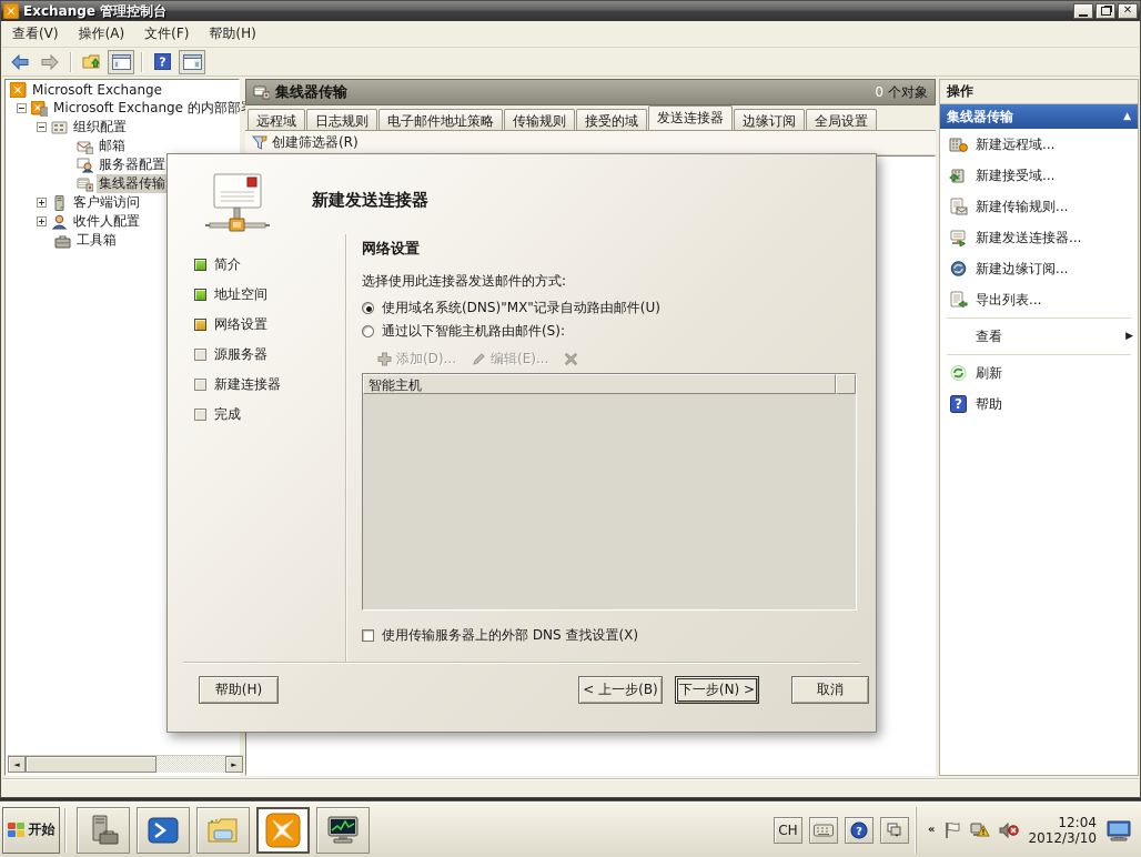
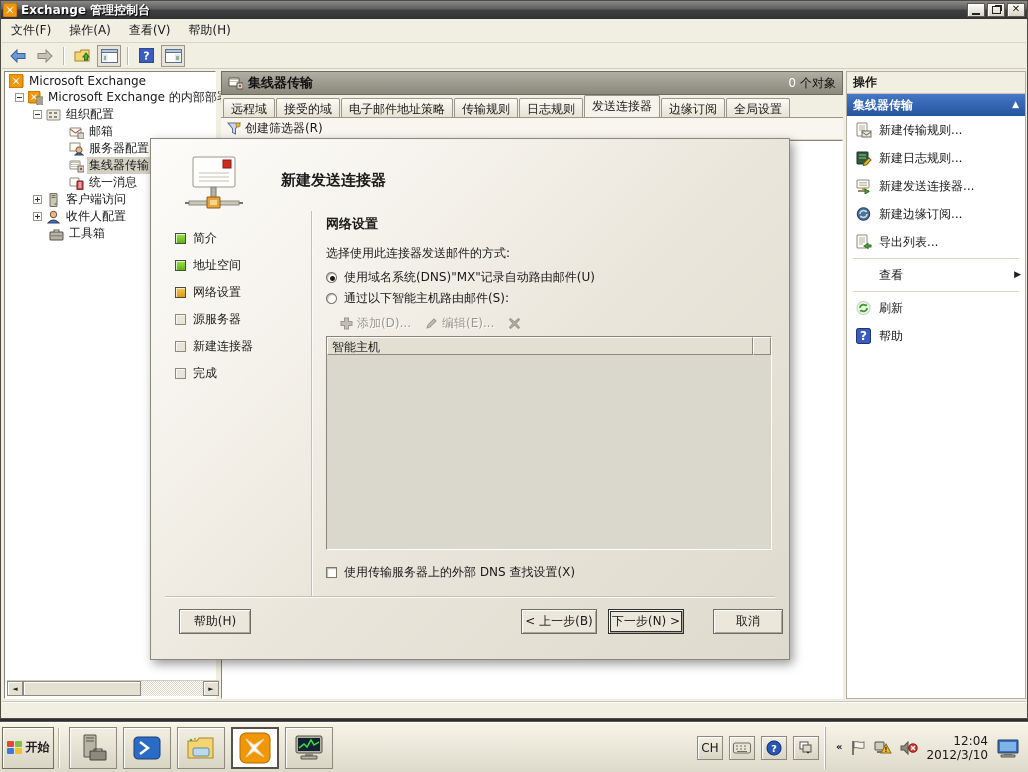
  Exchange 管理控制台
- 查看(V)
+ 文件(F)
  操作(A)
- 文件(F)
+ 查看(V)
  帮助(H)
  ?
  Microsoft Exchange
  Microsoft Exchange 的内部部
  组织配置
  邮箱
  服务器配置
  集线器传输
+ 统一消息
  客户端访问
  收件人配置
  工具箱
  ◄
  ►
  集线器传输
  0 个对象
  远程域
- 日志规则
+ 接受的域
  电子邮件地址策略
  传输规则
- 接受的域
+ 日志规则
  发送连接器
  边缘订阅
  全局设置
  创建筛选器(R)
  操作
  集线器传输
  ▲
- 新建远程域...
- 新建接受域...
  新建传输规则...
+ 新建日志规则...
  新建发送连接器...
  新建边缘订阅...
  导出列表...
  查看
  ▶
  刷新
  ?
  帮助
  新建发送连接器
  简介
  地址空间
  网络设置
  源服务器
  新建连接器
  完成
  网络设置
  选择使用此连接器发送邮件的方式:
  使用域名系统(DNS)"MX"记录自动路由邮件(U)
  通过以下智能主机路由邮件(S):
  添加(D)...
  编辑(E)...
  智能主机
  使用传输服务器上的外部 DNS 查找设置(X)
  帮助(H)
  < 上一步(B)
  下一步(N) >
  取消
  开始
  CH
  ?
  «
  !
  12:04
  2012/3/10
